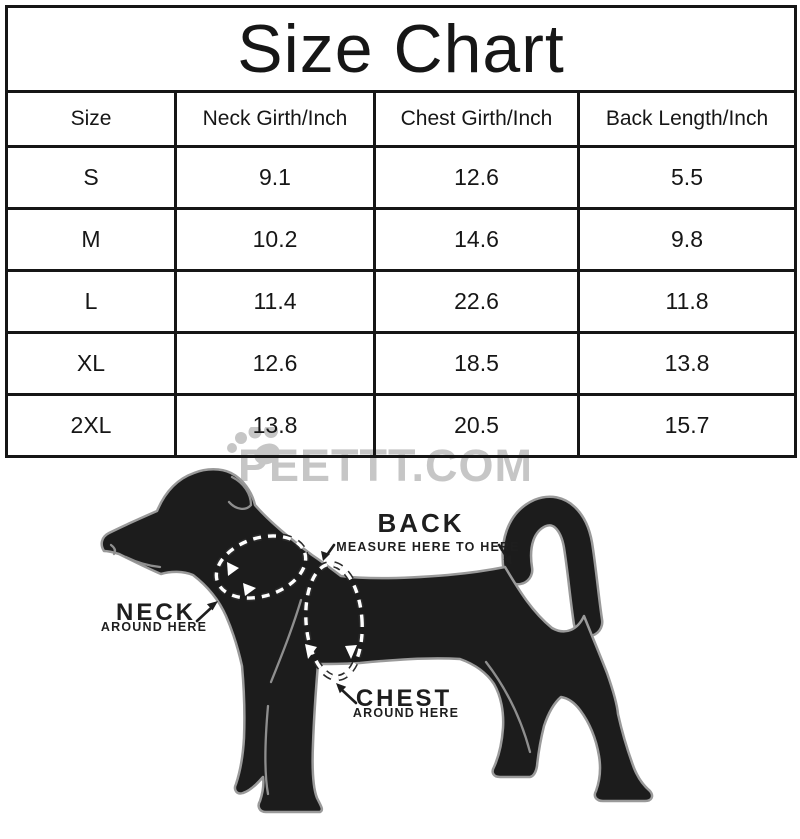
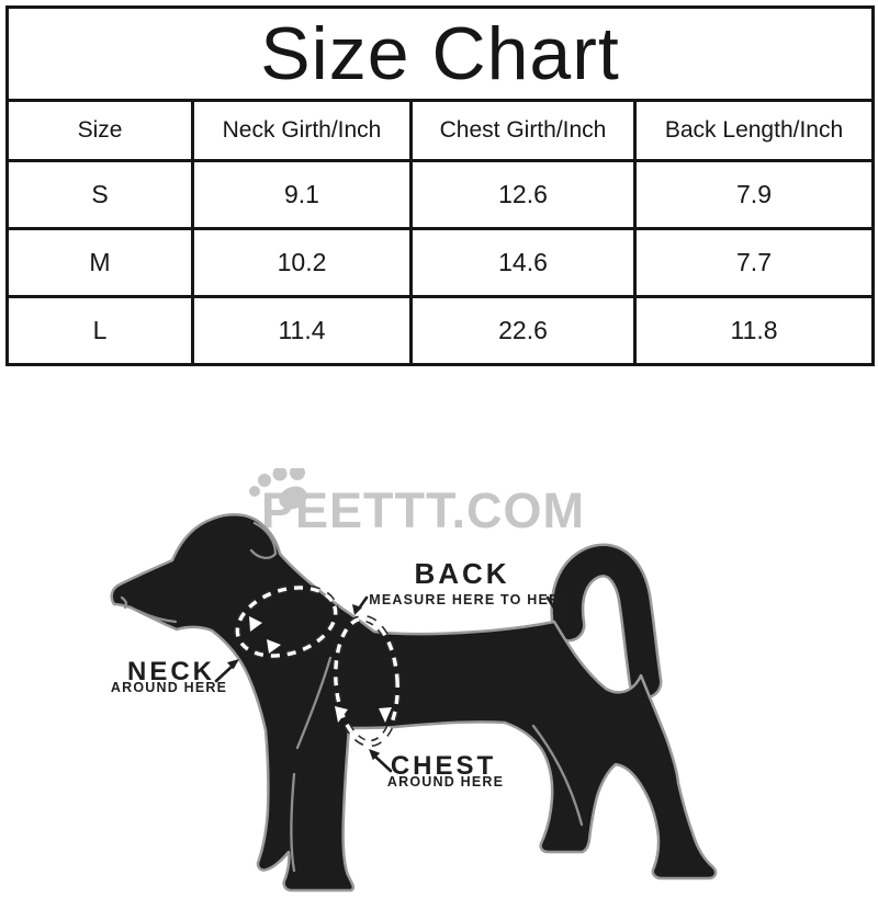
  Size Chart
  Size	Neck Girth/Inch	Chest Girth/Inch	Back Length/Inch
- S	9.1	12.6	5.5
+ S	9.1	12.6	7.9
- M	10.2	14.6	9.8
+ M	10.2	14.6	7.7
  L	11.4	22.6	11.8
- XL	12.6	18.5	13.8
- 2XL	13.8	20.5	15.7
  PEETTT.COM
  BACK
  MEASURE HERE TO HERE
  NECK
  AROUND HERE
  CHEST
  AROUND HERE
